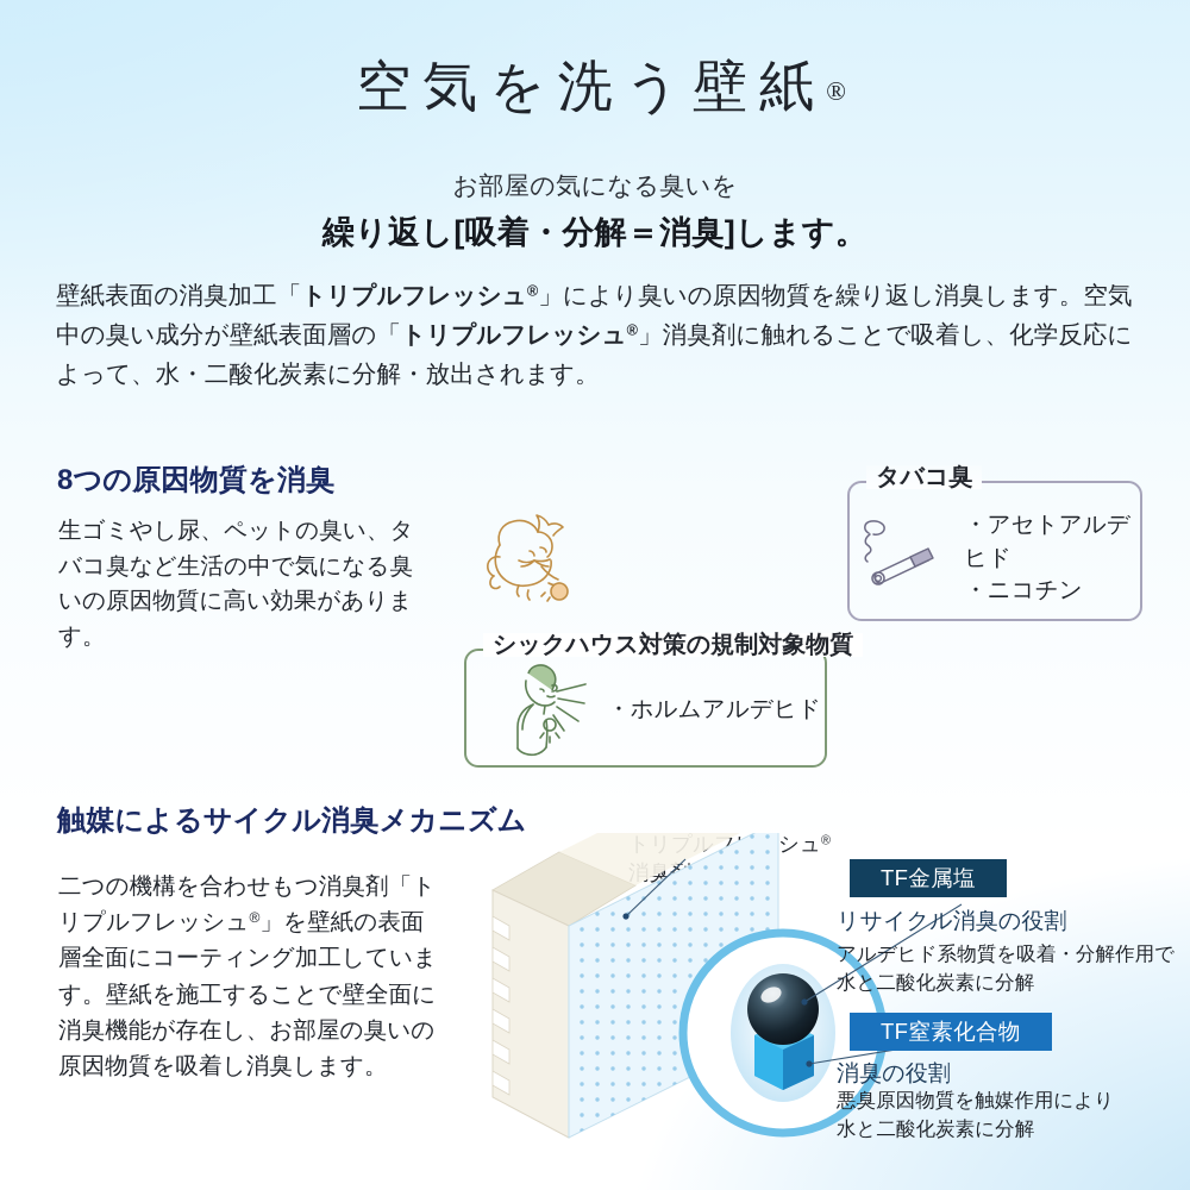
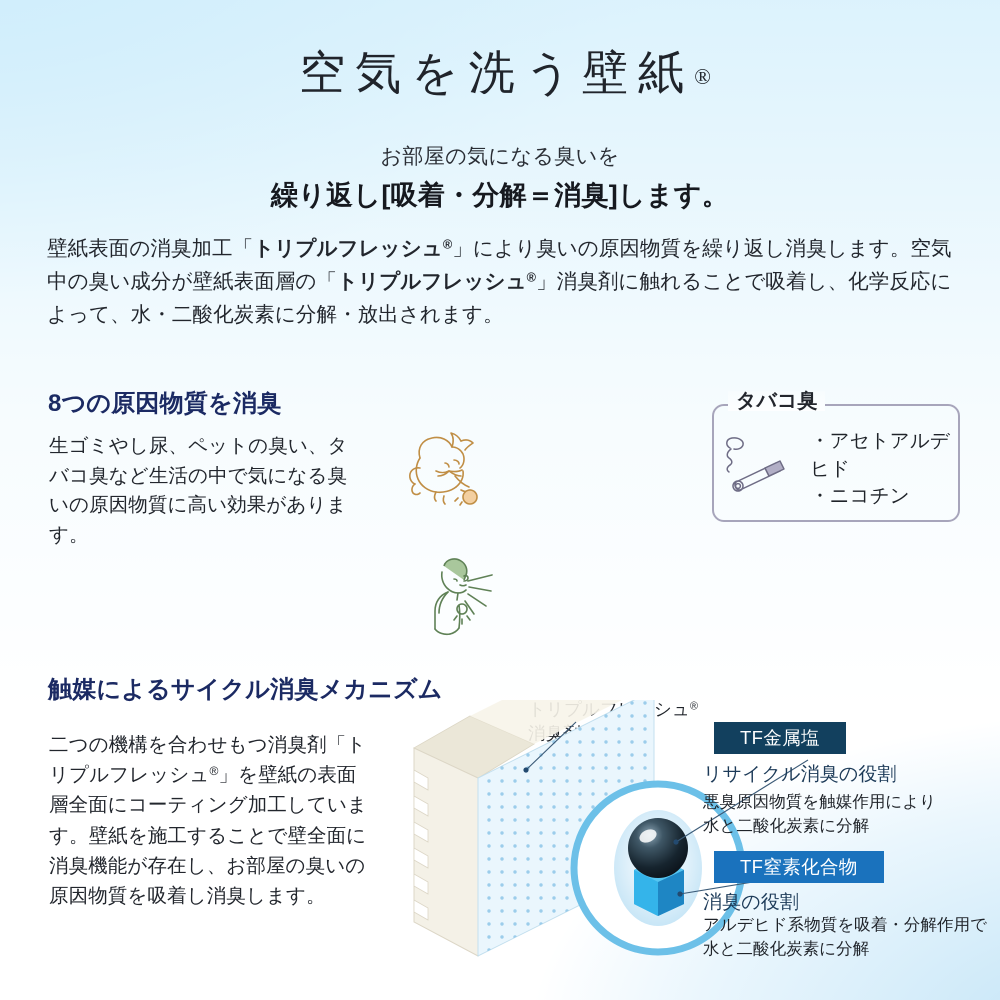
  空気を洗う壁紙®
  お部屋の気になる臭いを
  繰り返し[吸着・分解＝消臭]します。
  壁紙表面の消臭加工「トリプルフレッシュ®」により臭いの原因物質を繰り返し消臭します。空気中の臭い成分が壁紙表面層の「トリプルフレッシュ®」消臭剤に触れることで吸着し、化学反応によって、水・二酸化炭素に分解・放出されます。
  8つの原因物質を消臭
  生ゴミやし尿、ペットの臭い、タバコ臭など生活の中で気になる臭いの原因物質に高い効果があります。
  タバコ臭
  アセトアルデヒド
  ニコチン
- シックハウス対策の規制対象物質
- ホルムアルデヒド
  触媒によるサイクル消臭メカニズム
  二つの機構を合わせもつ消臭剤「トリプルフレッシュ®」を壁紙の表面層全面にコーティング加工しています。壁紙を施工することで壁全面に消臭機能が存在し、お部屋の臭いの原因物質を吸着し消臭します。
  TF金属塩
  リサイクル消臭の役割
- アルデヒド系物質を吸着・分解作用で
+ 悪臭原因物質を触媒作用により
  水と二酸化炭素に分解
  TF窒素化合物
  消臭の役割
- 悪臭原因物質を触媒作用により
+ アルデヒド系物質を吸着・分解作用で
  水と二酸化炭素に分解
